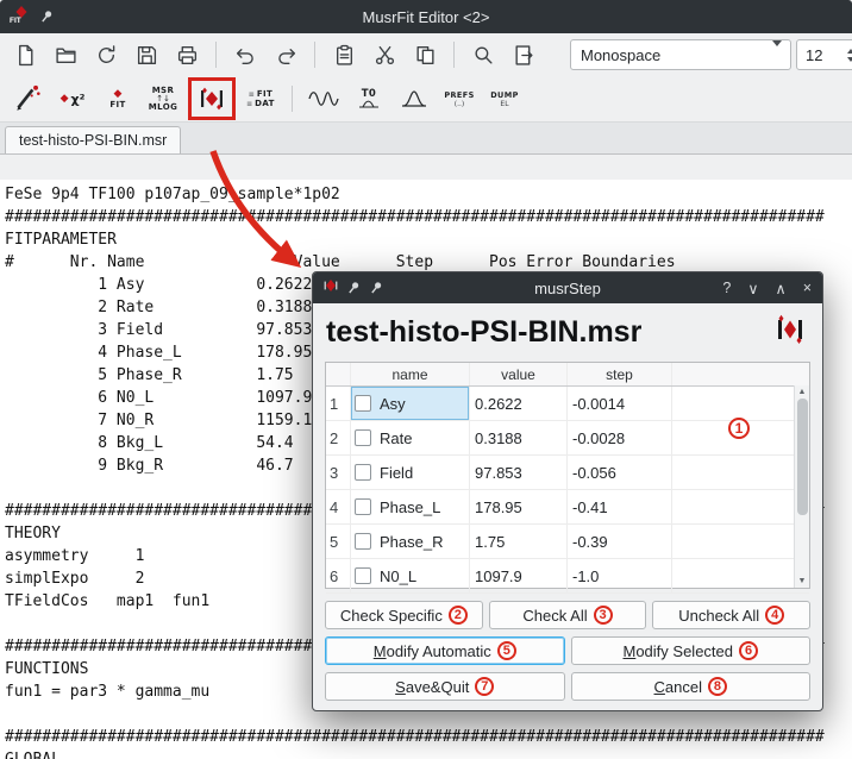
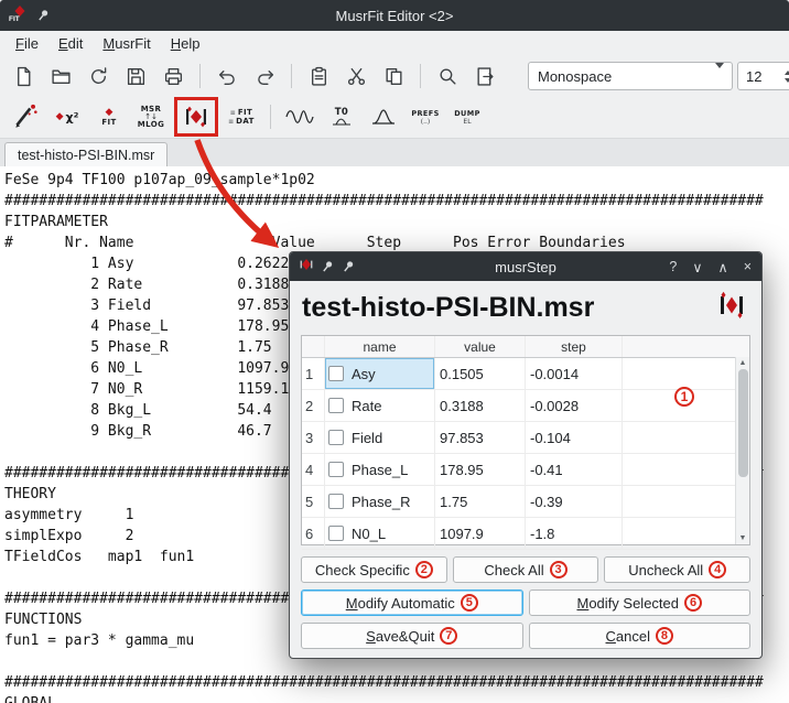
  MusrFit Editor <2>
+ File
+ Edit
+ MusrFit
+ Help
  Monospace
  12
  ◆
  χ²
  ◆
  FIT
  MSR
  ↑↓
  MLOG
  FIT
  DAT
  T0
  PREFS
  DUMP
  test-histo-PSI-BIN.msr
  FeSe 9p4 TF100 p107ap_09sample*1p02
  #######################################################################################
  FITPARAMETER
  # Nr. Name Value Step Pos Error Boundaries
  4 Phase_L 178.95
  5 Phase_R 1.75
  6 N0_L 1097.9
  7 N0_R 1159.1
  8 Bkg_L 54.4
  9 Bkg_R 46.7
  THEORY
  asymmetry 1
  simplExpo 2
  TFieldCos map1 fun1
  FUNCTIONS
  fun1 = par3 * gamma_mu
  ########################################################################################
  musrStep
  ?
  ∨
  ∧
  ×
  test-histo-PSI-BIN.msr
  name
  value
  step
  1
  Asy
- 0.2622
+ 0.1505
  -0.0014
  2
  Rate
  0.3188
  -0.0028
  3
  Field
  97.853
- -0.056
+ -0.104
  4
  Phase_L
  178.95
  -0.41
  5
  Phase_R
  1.75
  -0.39
  6
  N0_L
  1097.9
- -1.0
+ -1.8
  1
  Check Specific
  2
  Check All
  3
  Uncheck All
  4
  M
  odify Automatic
  5
  M
  odify Selected
  6
  S
  ave&Quit
  7
  C
  ancel
  8
